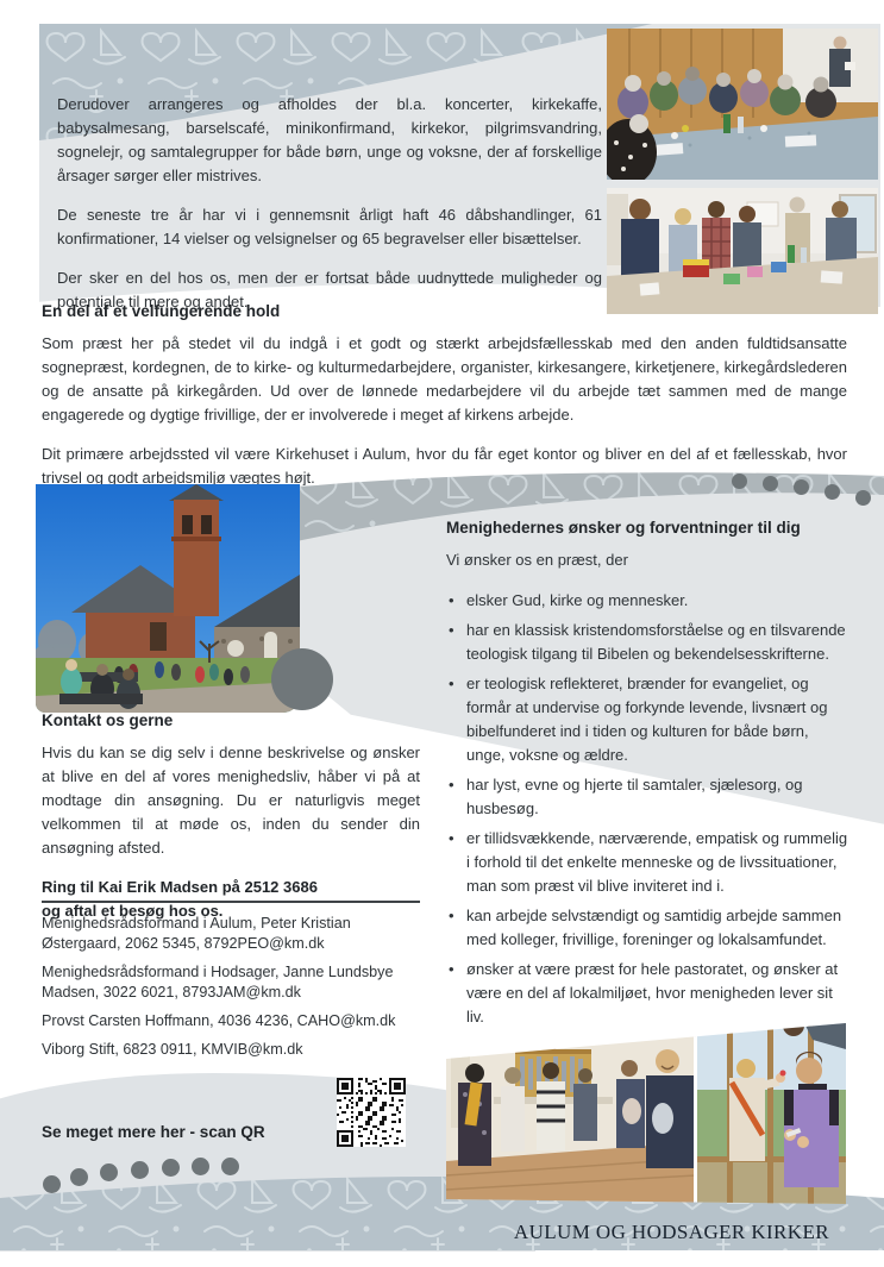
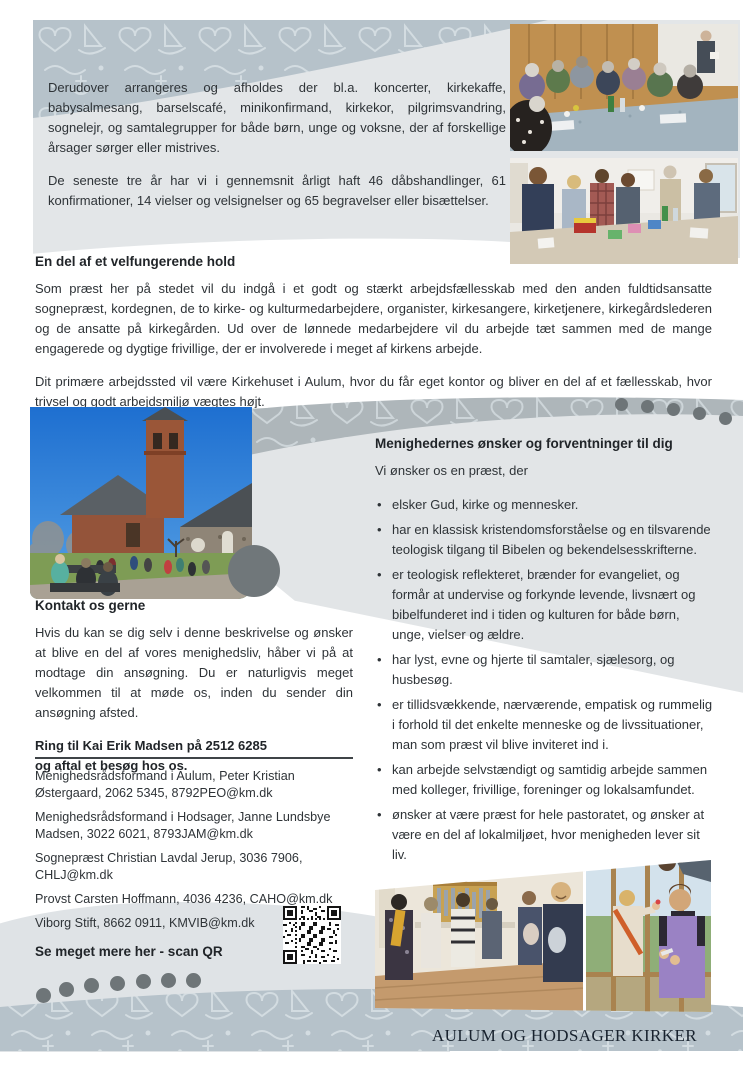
  Derudover arrangeres og afholdes der bl.a. koncerter, kirkekaffe, babysalmesang, barselscafé, minikonfirmand, kirkekor, pilgrimsvandring, sognelejr, og samtalegrupper for både børn, unge og voksne, der af forskellige årsager sørger eller mistrives.
  De seneste tre år har vi i gennemsnit årligt haft 46 dåbshandlinger, 61 konfirmationer, 14 vielser og velsignelser og 65 begravelser eller bisættelser.
- Der sker en del hos os, men der er fortsat både uudnyttede muligheder og potentiale til mere og andet.
  En del af et velfungerende hold
  Som præst her på stedet vil du indgå i et godt og stærkt arbejdsfællesskab med den anden fuldtidsansatte sognepræst, kordegnen, de to kirke- og kulturmedarbejdere, organister, kirkesangere, kirketjenere, kirkegårdslederen og de ansatte på kirkegården. Ud over de lønnede medarbejdere vil du arbejde tæt sammen med de mange engagerede og dygtige frivillige, der er involverede i meget af kirkens arbejde.
  Dit primære arbejdssted vil være Kirkehuset i Aulum, hvor du får eget kontor og bliver en del af et fællesskab, hvor trivsel og godt arbejdsmiljø vægtes højt.
  Menighedernes ønsker og forventninger til dig
  Vi ønsker os en præst, der
  elsker Gud, kirke og mennesker.
  har en klassisk kristendomsforståelse og en tilsvarende teologisk tilgang til Bibelen og bekendelsesskrifterne.
- er teologisk reflekteret, brænder for evangeliet, og formår at undervise og forkynde levende, livsnært og bibelfunderet ind i tiden og kulturen for både børn, unge, voksne og ældre.
+ er teologisk reflekteret, brænder for evangeliet, og formår at undervise og forkynde levende, livsnært og bibelfunderet ind i tiden og kulturen for både børn, unge, vielser og ældre.
  har lyst, evne og hjerte til samtaler, sjælesorg, og husbesøg.
  er tillidsvækkende, nærværende, empatisk og rummelig i forhold til det enkelte menneske og de livssituationer, man som præst vil blive inviteret ind i.
  kan arbejde selvstændigt og samtidig arbejde sammen med kolleger, frivillige, foreninger og lokalsamfundet.
  ønsker at være præst for hele pastoratet, og ønsker at være en del af lokalmiljøet, hvor menigheden lever sit liv.
  Kontakt os gerne
  Hvis du kan se dig selv i denne beskrivelse og ønsker at blive en del af vores menighedsliv, håber vi på at modtage din ansøgning. Du er naturligvis meget velkommen til at møde os, inden du sender din ansøgning afsted.
- Ring til Kai Erik Madsen på 2512 3686
+ Ring til Kai Erik Madsen på 2512 6285
  og aftal et besøg hos os.
  Menighedsrådsformand i Aulum, Peter Kristian Østergaard, 2062 5345, 8792PEO@km.dk
  Menighedsrådsformand i Hodsager, Janne Lundsbye Madsen, 3022 6021, 8793JAM@km.dk
+ Sognepræst Christian Lavdal Jerup, 3036 7906, CHLJ@km.dk
  Provst Carsten Hoffmann, 4036 4236, CAHO@km.dk
- Viborg Stift, 6823 0911, KMVIB@km.dk
+ Viborg Stift, 8662 0911, KMVIB@km.dk
  Se meget mere her - scan QR
  AULUM OG HODSAGER KIRKER
